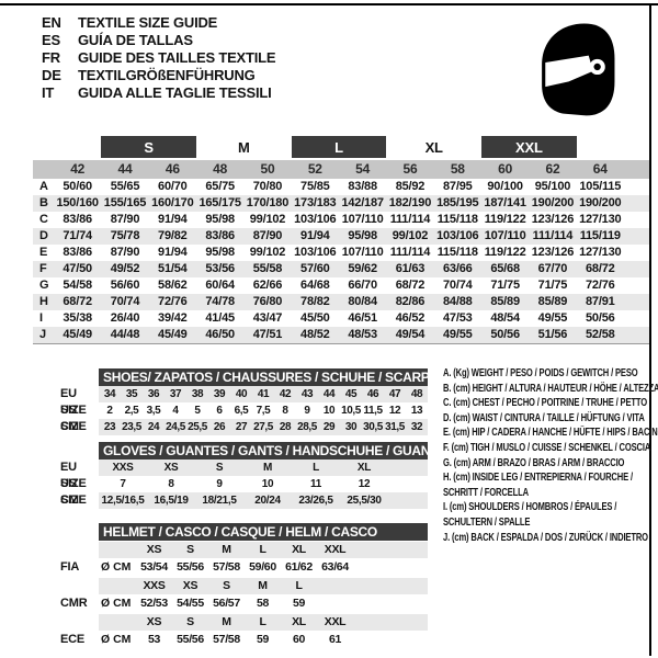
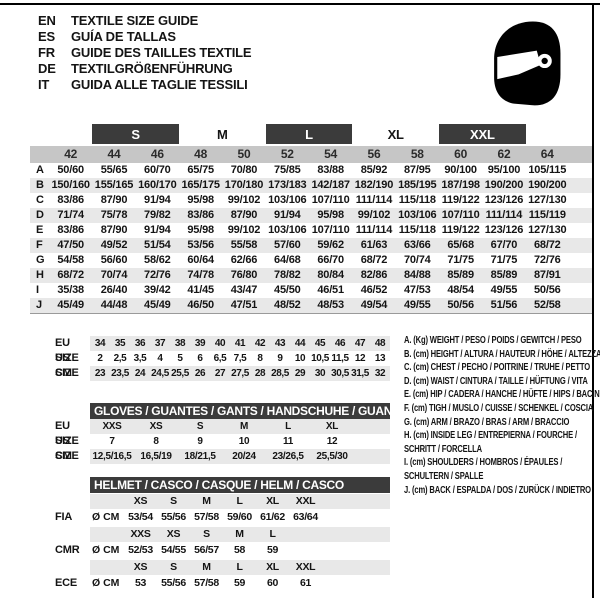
  EN
  TEXTILE SIZE GUIDE
  ES
  GUÍA DE TALLAS
  FR
  GUIDE DES TAILLES TEXTILE
  DE
  TEXTILGRÖßENFÜHRUNG
  IT
  GUIDA ALLE TAGLIE TESSILI
  S
  M
  L
  XL
  XXL
  42
  44
  46
  48
  50
  52
  54
  56
  58
  60
  62
  64
  A
  50/60
  55/65
  60/70
  65/75
  70/80
  75/85
  83/88
  85/92
  87/95
  90/100
  95/100
  105/115
  B
  150/160
  155/165
  160/170
  165/175
  170/180
  173/183
  142/187
  182/190
  185/195
- 187/141
+ 187/198
  190/200
  190/200
  C
  83/86
  87/90
  91/94
  95/98
  99/102
  103/106
  107/110
  111/114
  115/118
  119/122
  123/126
  127/130
  D
  71/74
  75/78
  79/82
  83/86
  87/90
  91/94
  95/98
  99/102
  103/106
  107/110
  111/114
  115/119
  E
  83/86
  87/90
  91/94
  95/98
  99/102
  103/106
  107/110
  111/114
  115/118
  119/122
  123/126
  127/130
  F
  47/50
  49/52
  51/54
  53/56
  55/58
  57/60
  59/62
  61/63
  63/66
  65/68
  67/70
  68/72
  G
  54/58
  56/60
  58/62
  60/64
  62/66
  64/68
  66/70
  68/72
  70/74
  71/75
  71/75
  72/76
  H
  68/72
  70/74
  72/76
  74/78
  76/80
  78/82
  80/84
  82/86
  84/88
  85/89
  85/89
  87/91
  I
  35/38
  26/40
  39/42
  41/45
  43/47
  45/50
  46/51
  46/52
  47/53
  48/54
  49/55
  50/56
  J
  45/49
  44/48
  45/49
  46/50
  47/51
  48/52
  48/53
  49/54
  49/55
  50/56
  51/56
  52/58
- SHOES/ ZAPATOS / CHAUSSURES / SCHUHE / SCARPE
  EU SIZE
  34
  35
  36
  37
  38
  39
  40
  41
  42
  43
  44
  45
  46
  47
  48
  US SIZE
  2
  2,5
  3,5
  4
  5
  6
  6,5
  7,5
  8
  9
  10
  10,5
  11,5
  12
  13
  CM
  23
  23,5
  24
  24,5
  25,5
  26
  27
  27,5
  28
  28,5
  29
  30
  30,5
  31,5
  32
  GLOVES / GUANTES / GANTS / HANDSCHUHE / GUANTI
  EU SIZE
  XXS
  XS
  S
  M
  L
  XL
  US SIZE
  7
  8
  9
  10
  11
  12
  CM
  12,5/16,5
  16,5/19
  18/21,5
  20/24
  23/26,5
  25,5/30
  HELMET / CASCO / CASQUE / HELM / CASCO
  XS
  S
  M
  L
  XL
  XXL
  FIA
  Ø CM
  53/54
  55/56
  57/58
  59/60
  61/62
  63/64
  XXS
  XS
  S
  M
  L
  CMR
  Ø CM
  52/53
  54/55
  56/57
  58
  59
  XS
  S
  M
  L
  XL
  XXL
  ECE
  Ø CM
  53
  55/56
  57/58
  59
  60
  61
  A. (Kg) WEIGHT / PESO / POIDS / GEWITCH / PESO
  B. (cm) HEIGHT / ALTURA / HAUTEUR / HÖHE / ALTEZZA
  C. (cm) CHEST / PECHO / POITRINE / TRUHE / PETTO
  D. (cm) WAIST / CINTURA / TAILLE / HÜFTUNG / VITA
  E. (cm) HIP / CADERA / HANCHE / HÜFTE / HIPS / BACIN
  F. (cm) TIGH / MUSLO / CUISSE / SCHENKEL / COSCIA
  G. (cm) ARM / BRAZO / BRAS / ARM / BRACCIO
  H. (cm) INSIDE LEG / ENTREPIERNA / FOURCHE /
  SCHRITT / FORCELLA
  I. (cm) SHOULDERS / HOMBROS / ÉPAULES /
  SCHULTERN / SPALLE
  J. (cm) BACK / ESPALDA / DOS / ZURÜCK / INDIETRO
